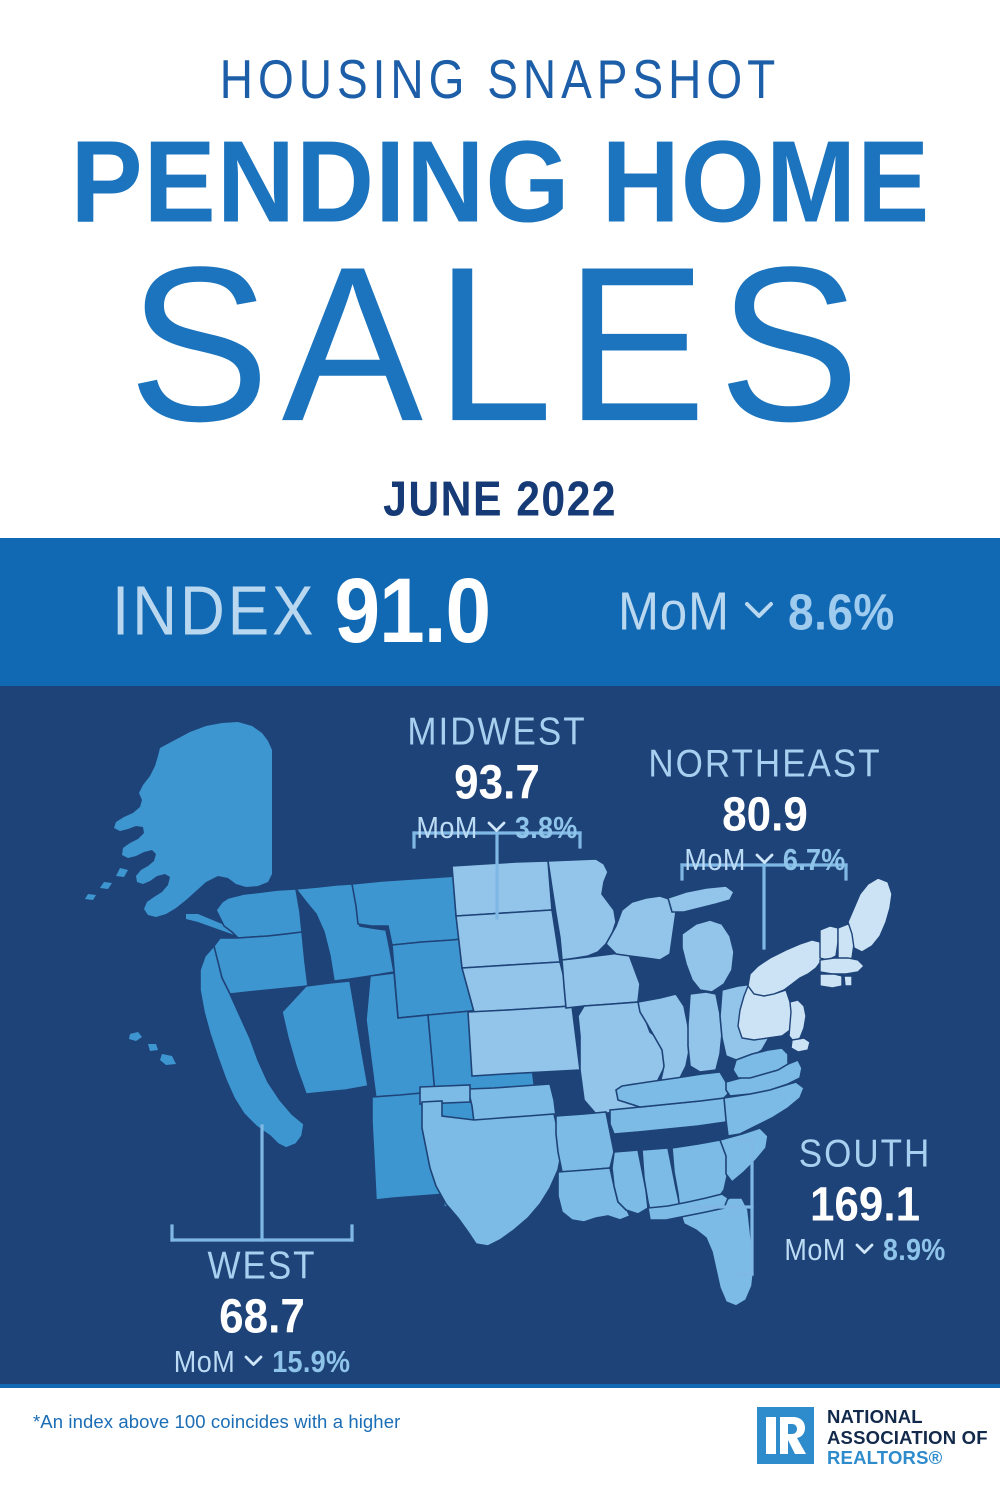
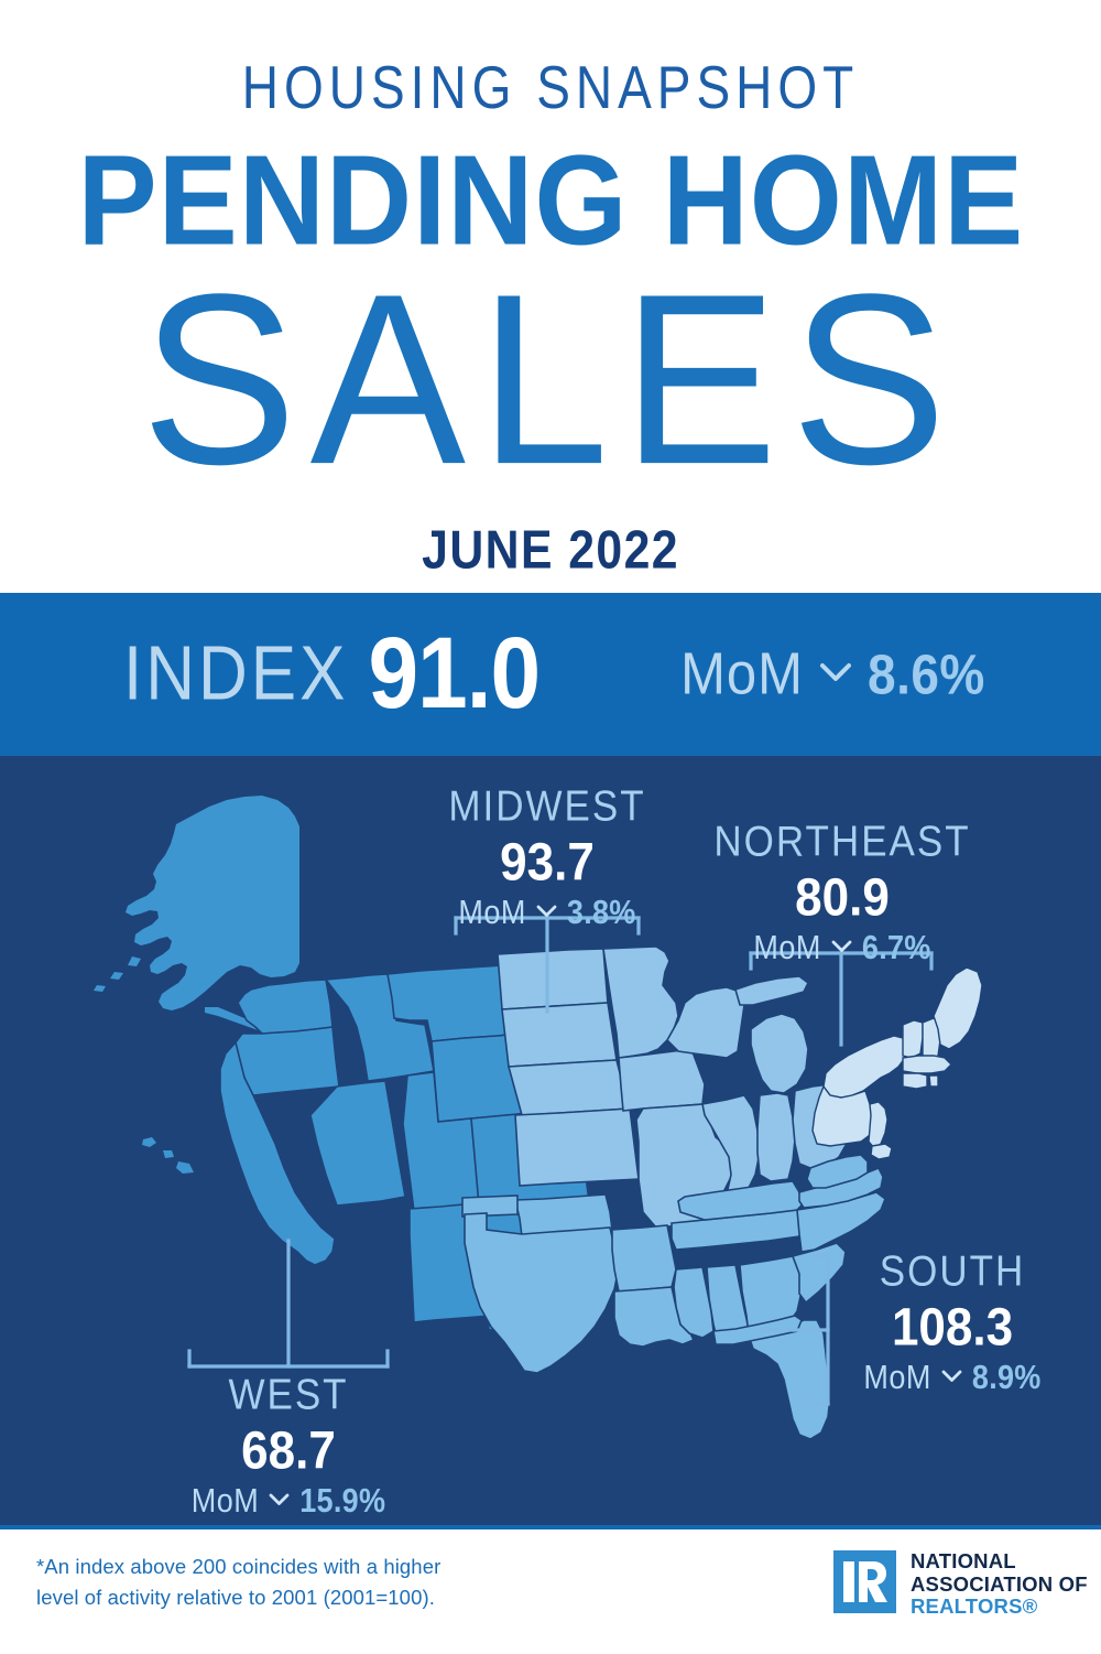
  HOUSING SNAPSHOT
  PENDING HOME
  SALES
  JUNE 2022
  INDEX
  91.0
  MoM
  8.6%
  MIDWEST
  93.7
  MoM
  3.8%
  NORTHEAST
  80.9
  MoM
  6.7%
  SOUTH
- 169.1
+ 108.3
  MoM
  8.9%
  WEST
  68.7
  MoM
  15.9%
- *An index above 100 coincides with a higher
+ *An index above 200 coincides with a higher
+ level of activity relative to 2001 (2001=100).
  NATIONAL
  ASSOCIATION OF
  REALTORS®
